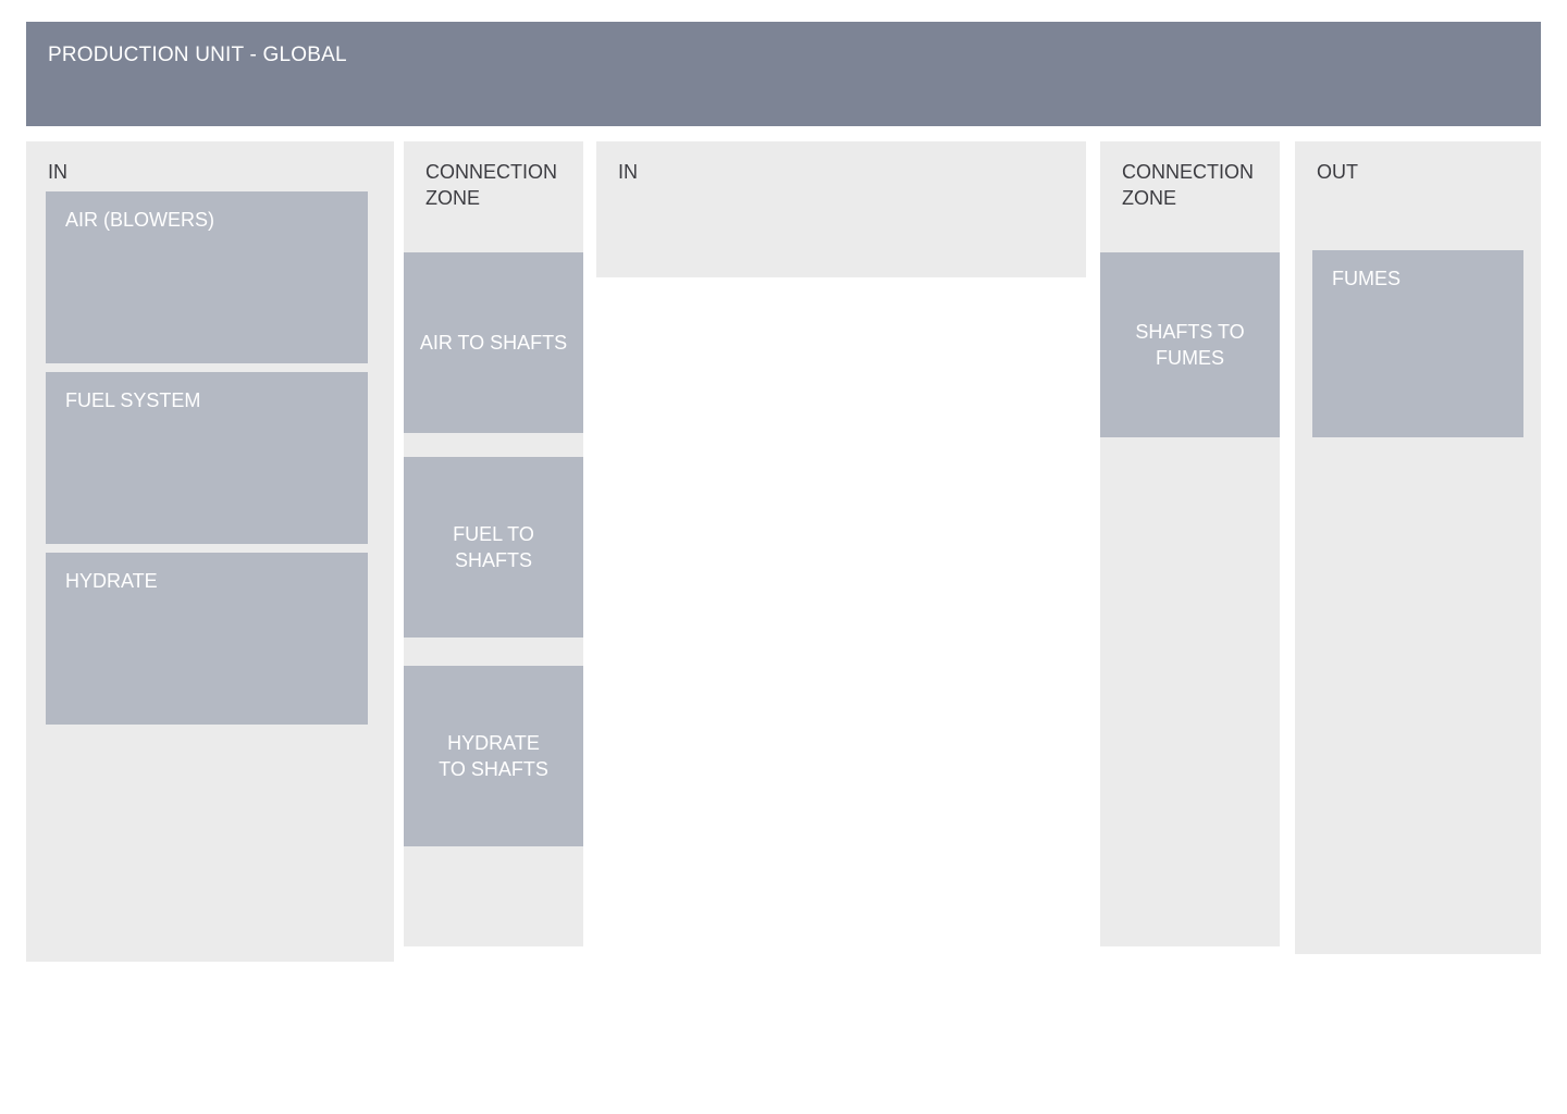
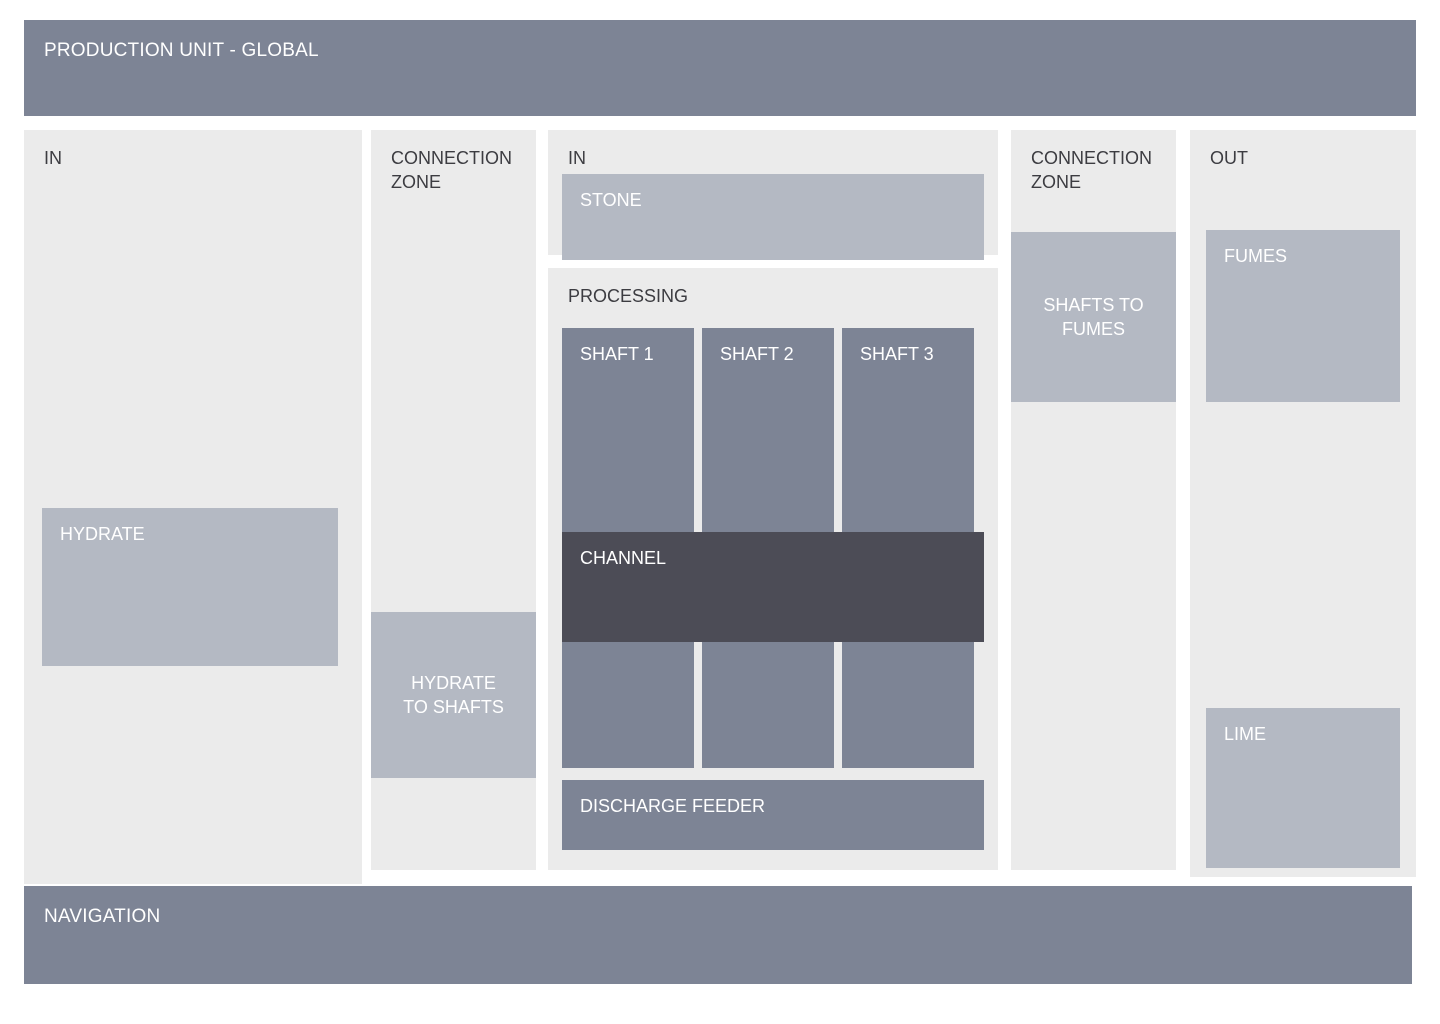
  PRODUCTION UNIT - GLOBAL
  IN
- AIR (BLOWERS)
- FUEL SYSTEM
  HYDRATE
  CONNECTION ZONE
- AIR TO SHAFTS
- FUEL TO
- SHAFTS
  HYDRATE
  TO SHAFTS
  IN
+ STONE
+ PROCESSING
+ SHAFT 1
+ SHAFT 2
+ SHAFT 3
+ CHANNEL
+ DISCHARGE FEEDER
  CONNECTION ZONE
  SHAFTS TO
  FUMES
  OUT
  FUMES
+ LIME
+ NAVIGATION
